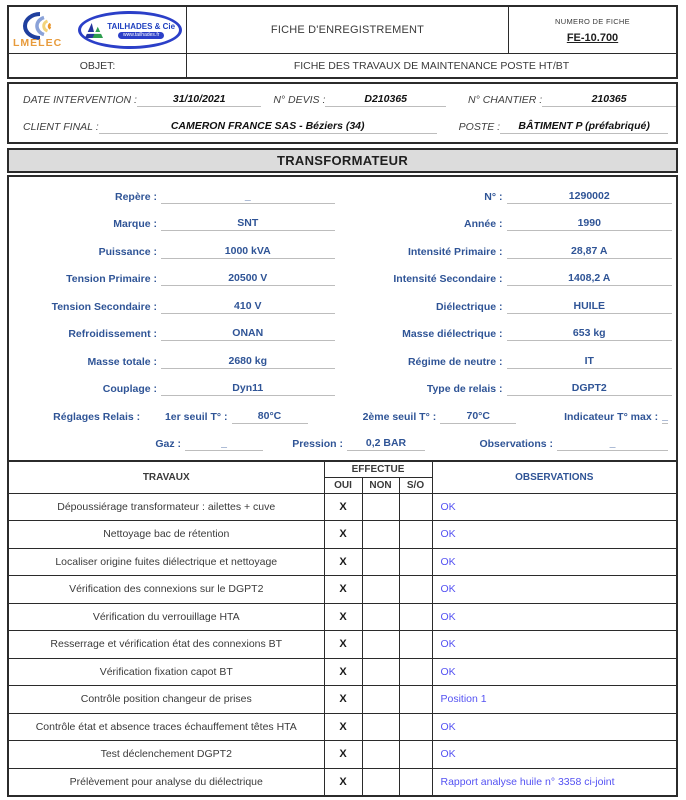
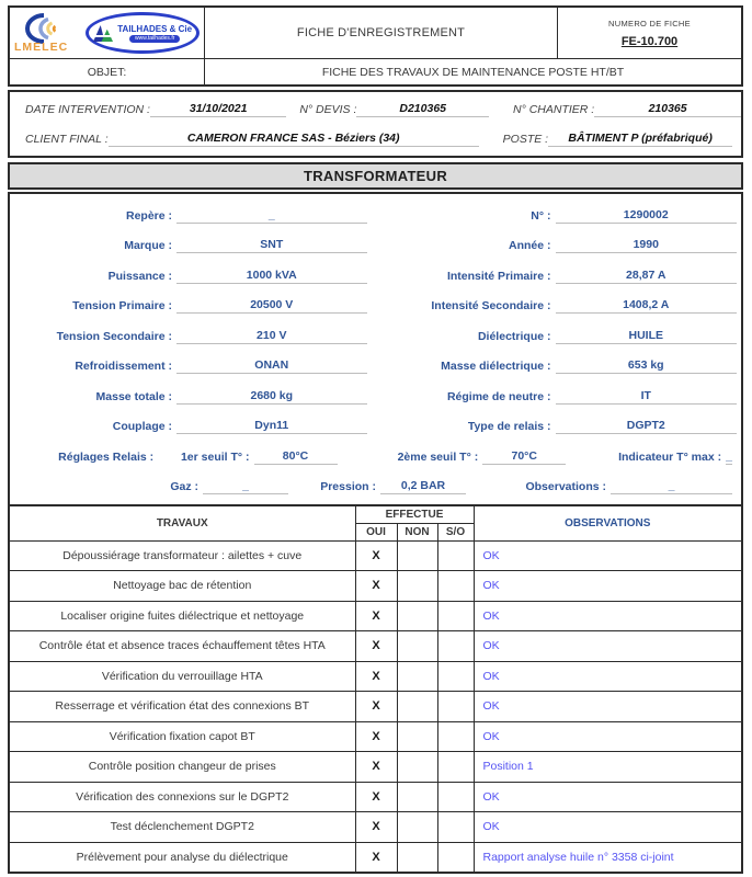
  LMELEC
  TAILHADES & Cie
  FICHE D'ENREGISTREMENT
  NUMERO DE FICHE
  FE-10.700
  OBJET:
  FICHE DES TRAVAUX DE MAINTENANCE POSTE HT/BT
  DATE INTERVENTION :
  31/10/2021
  N° DEVIS :
  D210365
  N° CHANTIER :
  210365
  CLIENT FINAL :
  CAMERON FRANCE SAS - Béziers (34)
  POSTE :
  BÂTIMENT P (préfabriqué)
  TRANSFORMATEUR
  Repère :
  _
  Marque :
  SNT
  Puissance :
  1000 kVA
  Tension Primaire :
  20500 V
  Tension Secondaire :
- 410 V
+ 210 V
  Refroidissement :
  ONAN
  Masse totale :
  2680 kg
  Couplage :
  Dyn11
  N° :
  1290002
  Année :
  1990
  Intensité Primaire :
  28,87 A
  Intensité Secondaire :
  1408,2 A
  Diélectrique :
  HUILE
  Masse diélectrique :
  653 kg
  Régime de neutre :
  IT
  Type de relais :
  DGPT2
  Réglages Relais :
  1er seuil T° :
  80°C
  2ème seuil T° :
  70°C
  Indicateur T° max :
  _
  Gaz :
  _
  Pression :
  0,2 BAR
  Observations :
  _
  TRAVAUX	EFFECTUE	OBSERVATIONS
  OUI	NON	S/O
  Dépoussiérage transformateur : ailettes + cuve	X			OK
  Nettoyage bac de rétention	X			OK
  Localiser origine fuites diélectrique et nettoyage	X			OK
- Vérification des connexions sur le DGPT2	X			OK
+ Contrôle état et absence traces échauffement têtes HTA	X			OK
  Vérification du verrouillage HTA	X			OK
  Resserrage et vérification état des connexions BT	X			OK
  Vérification fixation capot BT	X			OK
  Contrôle position changeur de prises	X			Position 1
- Contrôle état et absence traces échauffement têtes HTA	X			OK
+ Vérification des connexions sur le DGPT2	X			OK
  Test déclenchement DGPT2	X			OK
  Prélèvement pour analyse du diélectrique	X			Rapport analyse huile n° 3358 ci-joint
